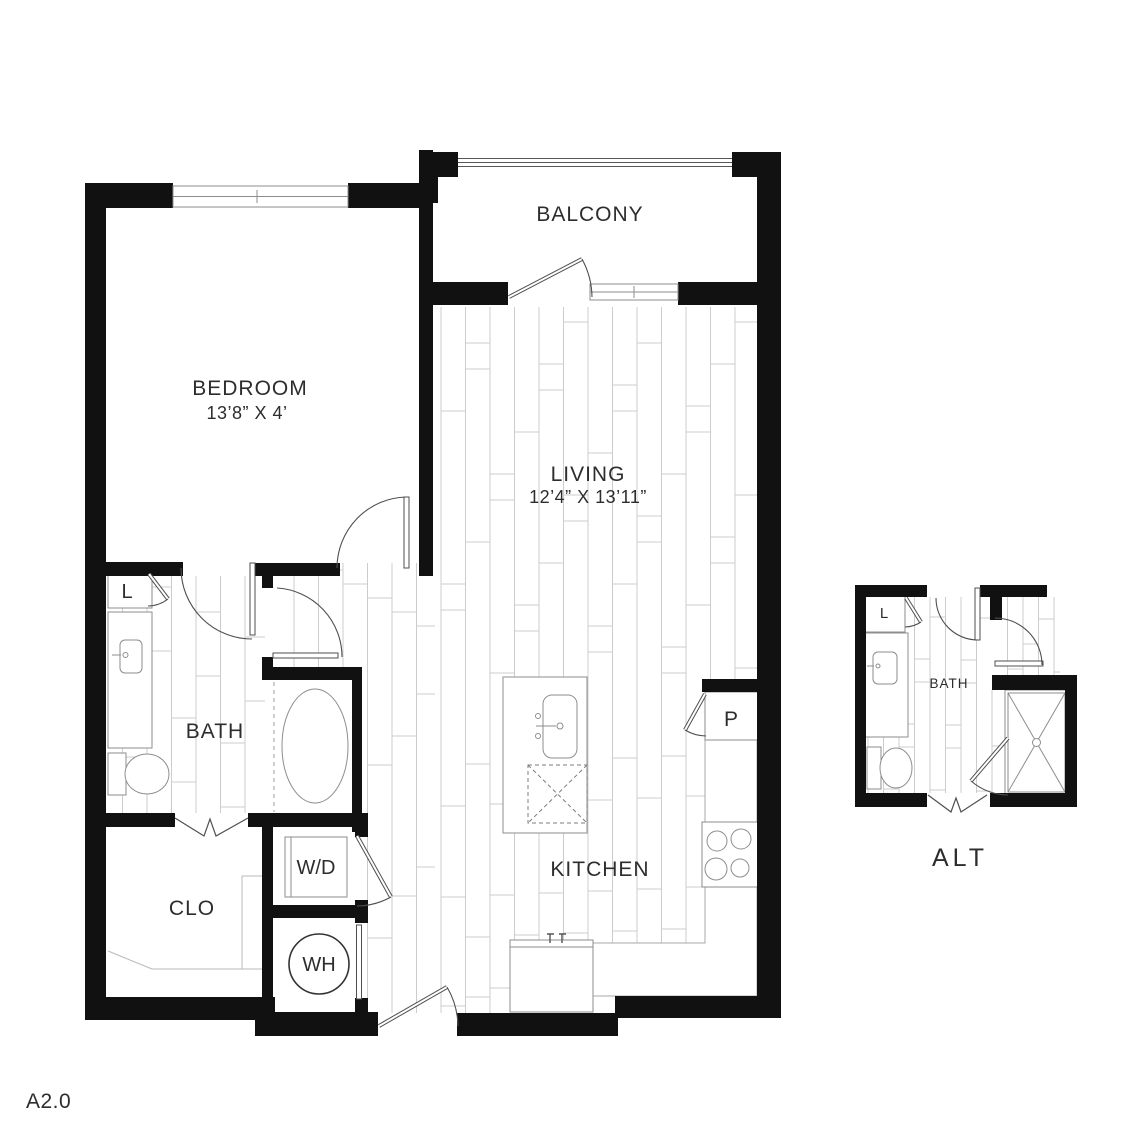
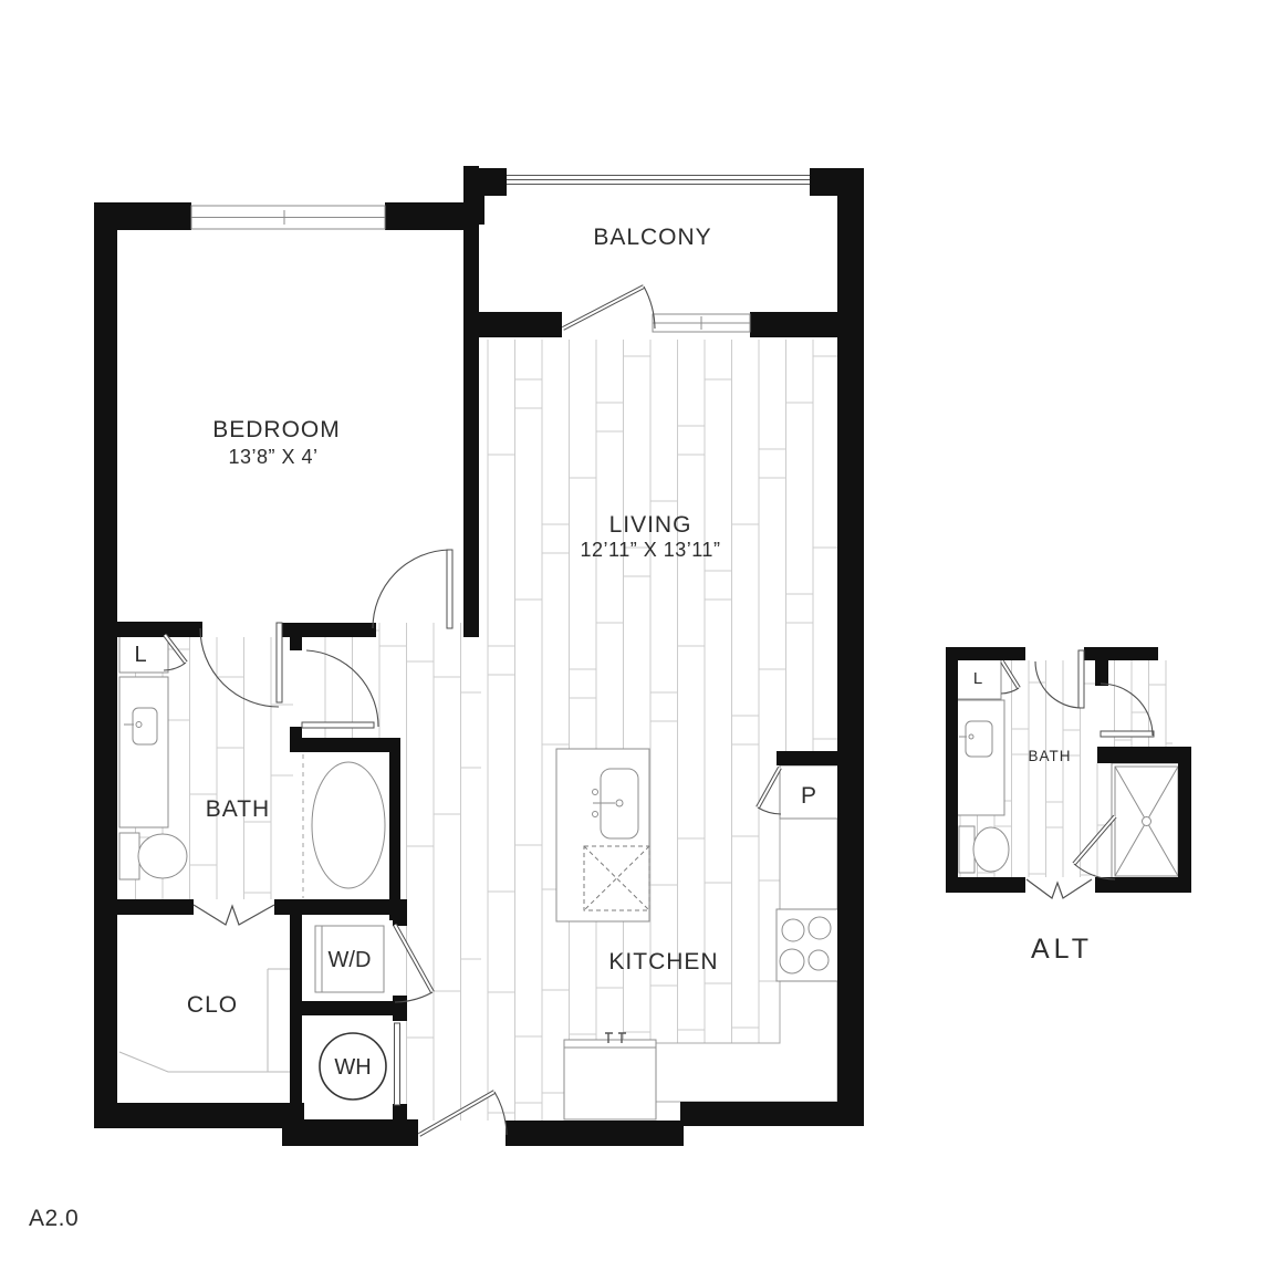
  BALCONY
  BEDROOM
  13’8” X 4’
  LIVING
- 12’4” X 13’11”
+ 12’11” X 13’11”
  BATH
  KITCHEN
  CLO
  W/D
  WH
  L
  P
  L
  BATH
  ALT
  A2.0
